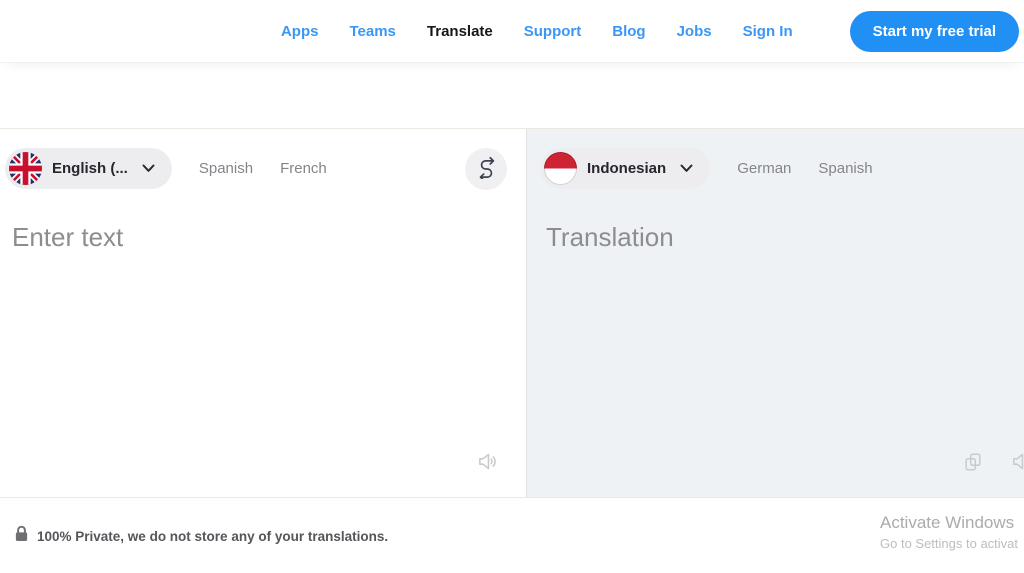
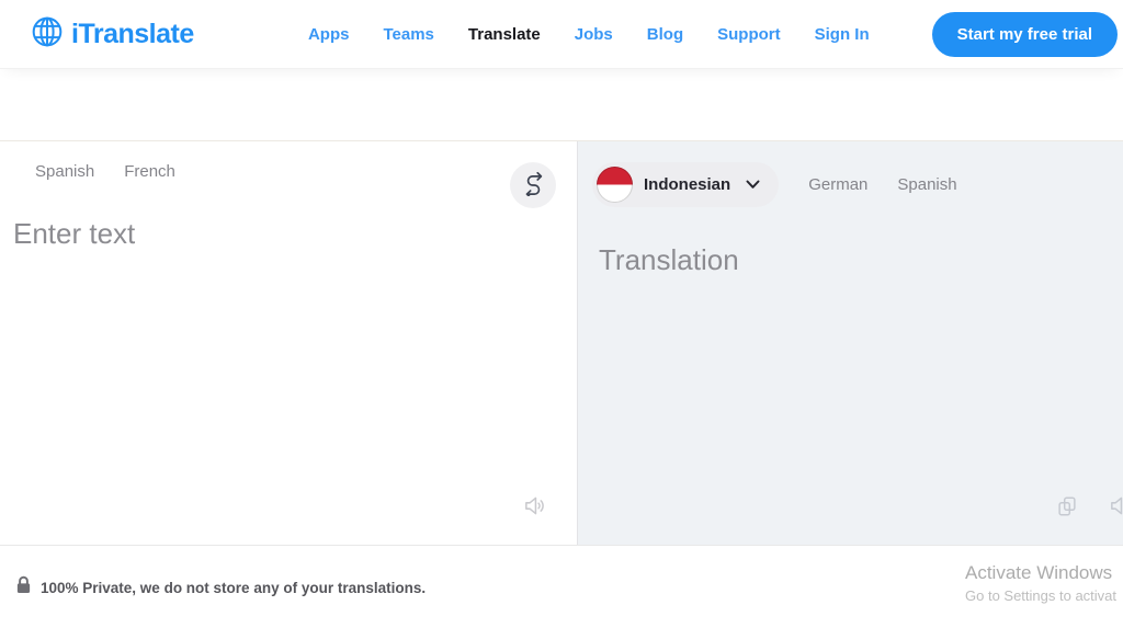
+ iTranslate
  Apps
  Teams
  Translate
- Support
+ Jobs
  Blog
- Jobs
+ Support
  Sign In
  Start my free trial
- English (...
  Spanish
  French
  Enter text
  Indonesian
  German
  Spanish
  Translation
  100% Private, we do not store any of your translations.
  Activate Windows
  Go to Settings to activat
